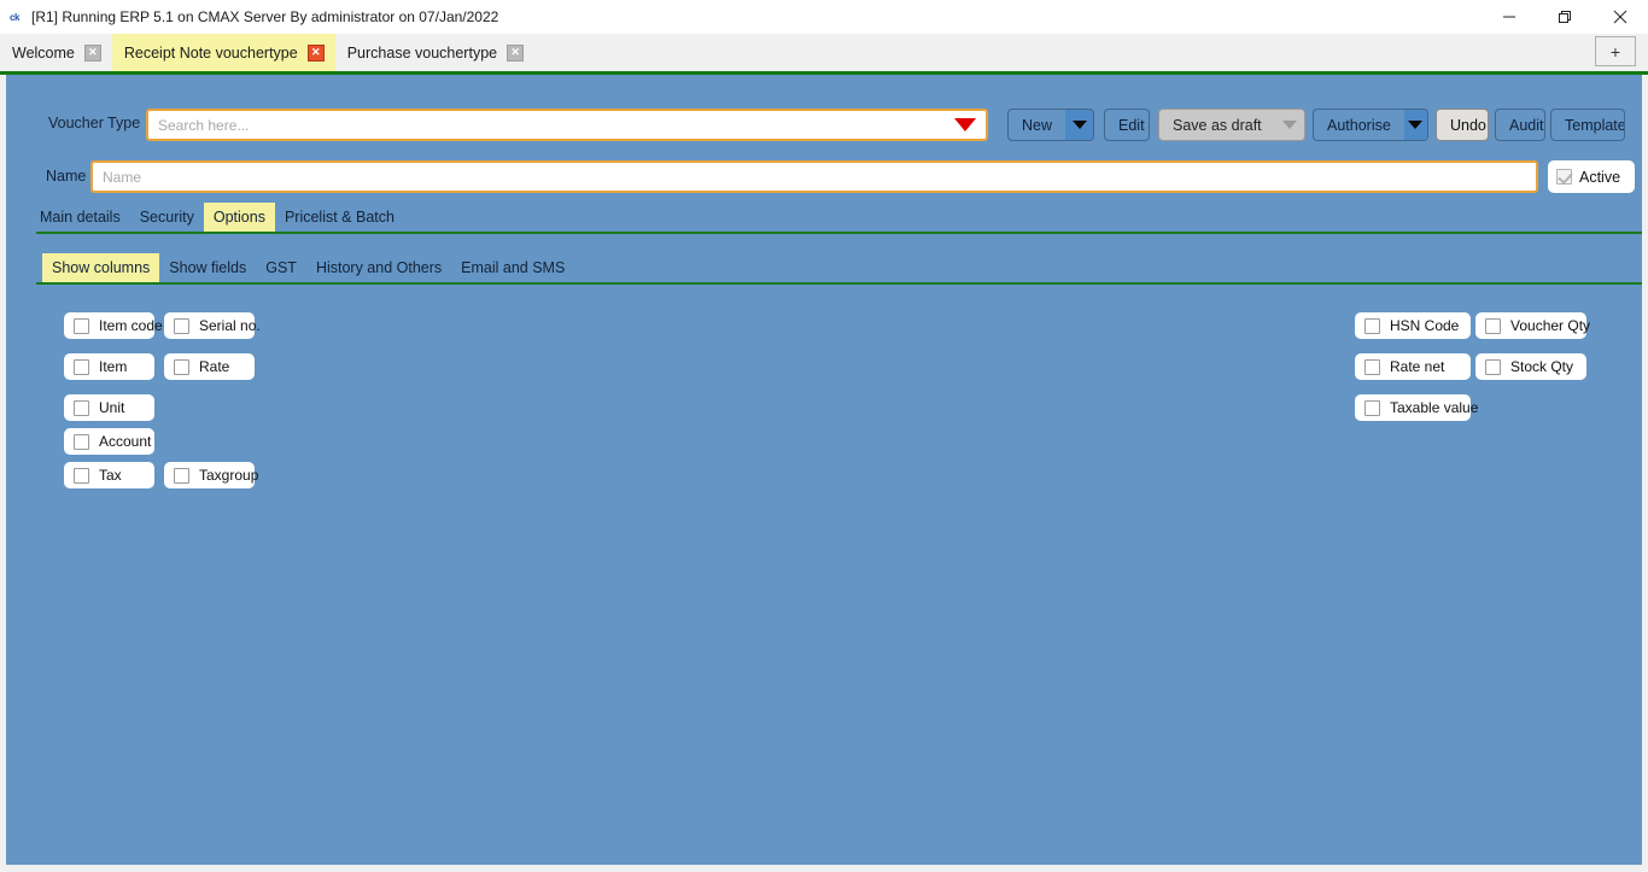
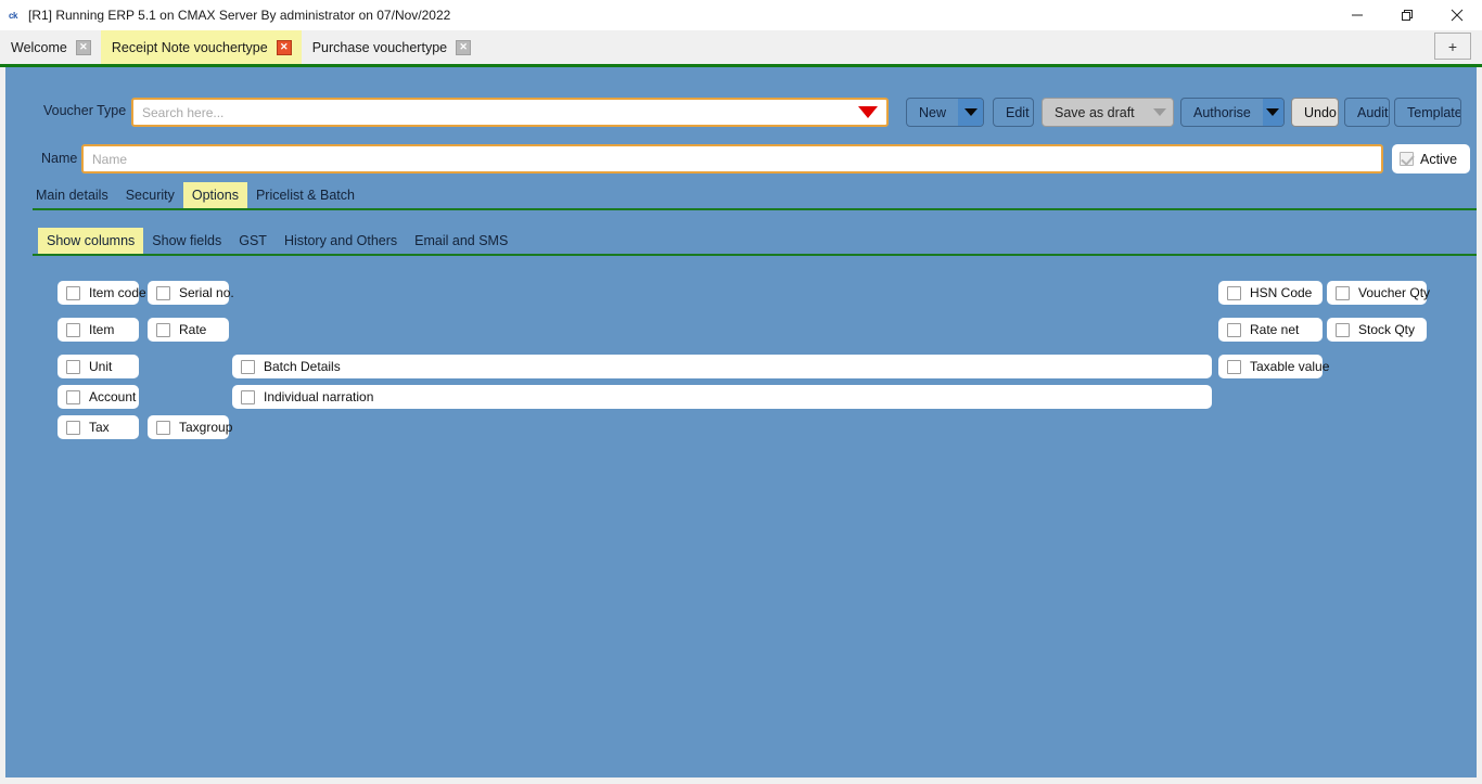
  ck
- [R1] Running ERP 5.1 on CMAX Server By administrator on 07/Jan/2022
+ [R1] Running ERP 5.1 on CMAX Server By administrator on 07/Nov/2022
  Welcome
  ✕
  Receipt Note vouchertype
  ✕
  Purchase vouchertype
  ✕
  +
  Voucher Type
  Search here...
  New
  Edit
  Save as draft
  Authorise
  Undo
  Audit
  Template
  Name
  Name
  Active
  Main details
  Security
  Options
  Pricelist & Batch
  Show columns
  Show fields
  GST
  History and Others
  Email and SMS
  Item code
  Item
  Unit
  Account
  Tax
  Serial no.
  Rate
  Taxgroup
+ Batch Details
+ Individual narration
  HSN Code
  Rate net
  Taxable value
  Voucher Qty
  Stock Qty
